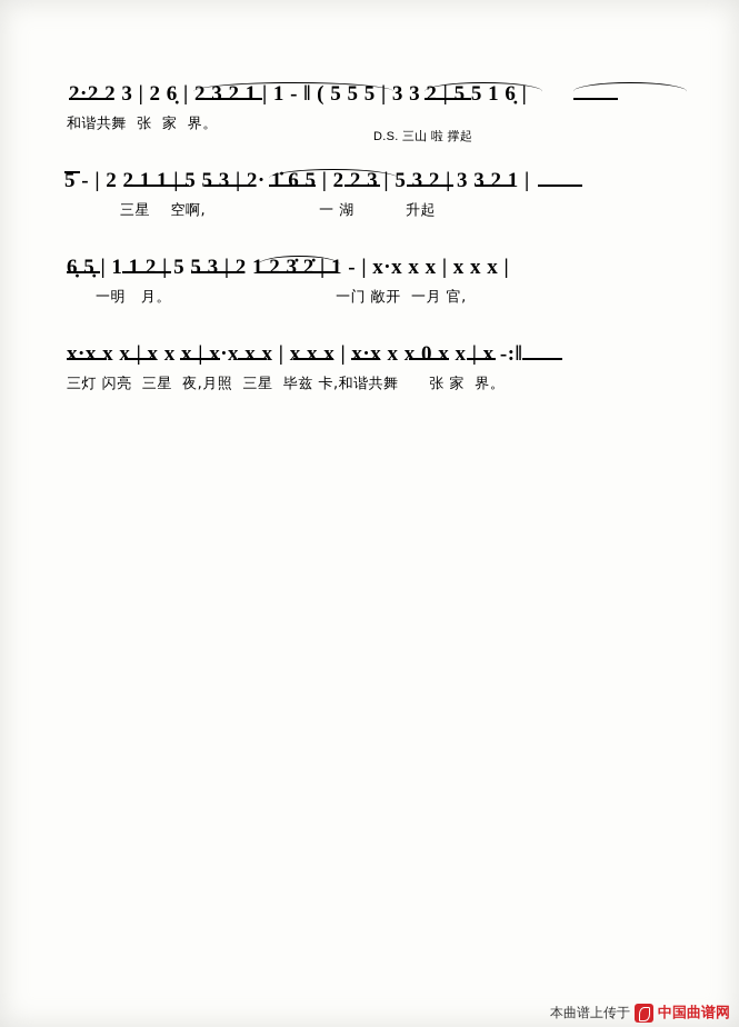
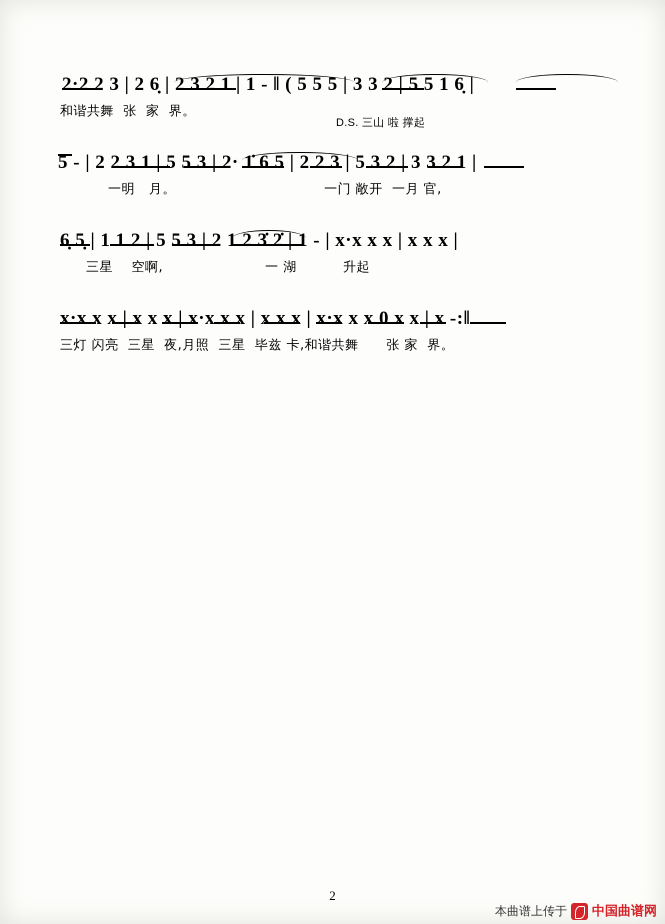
  2·2 2 3 | 2 6̣ | 2 3 2 1 | 1 - ‖ ( 5 5 5 | 3 3 2 | 5 5 1 6̣ |
  和谐共舞 张 家 界。
  D.S. 三山 啦 撑起
- 5 - | 2 2 1 1 | 5 5 3 | 2· 1̇ 6 5 | 2 2 3 | 5 3 2 | 3 3 2 1 |
+ 5 - | 2 2 3 1 | 5 5 3 | 2· 1̇ 6 5 | 2 2 3 | 5 3 2 | 3 3 2 1 |
- 三星 空啊, 一 湖 升起
+ 一明 月。 一门 敞开 一月 官,
  6̣ 5̣ | 1 1 2 | 5 5 3 | 2 1 2 3̇ 2̇ | 1 - | x·x x x | x x x |
- 一明 月。 一门 敞开 一月 官,
+ 三星 空啊, 一 湖 升起
  x·x x x | x x x | x·x x x | x x x | x·x x x 0 x x | x -:‖
  三灯 闪亮 三星 夜,月照 三星 毕兹 卡,和谐共舞 张 家 界。
+ 2
  本曲谱上传于
  中国曲谱网
